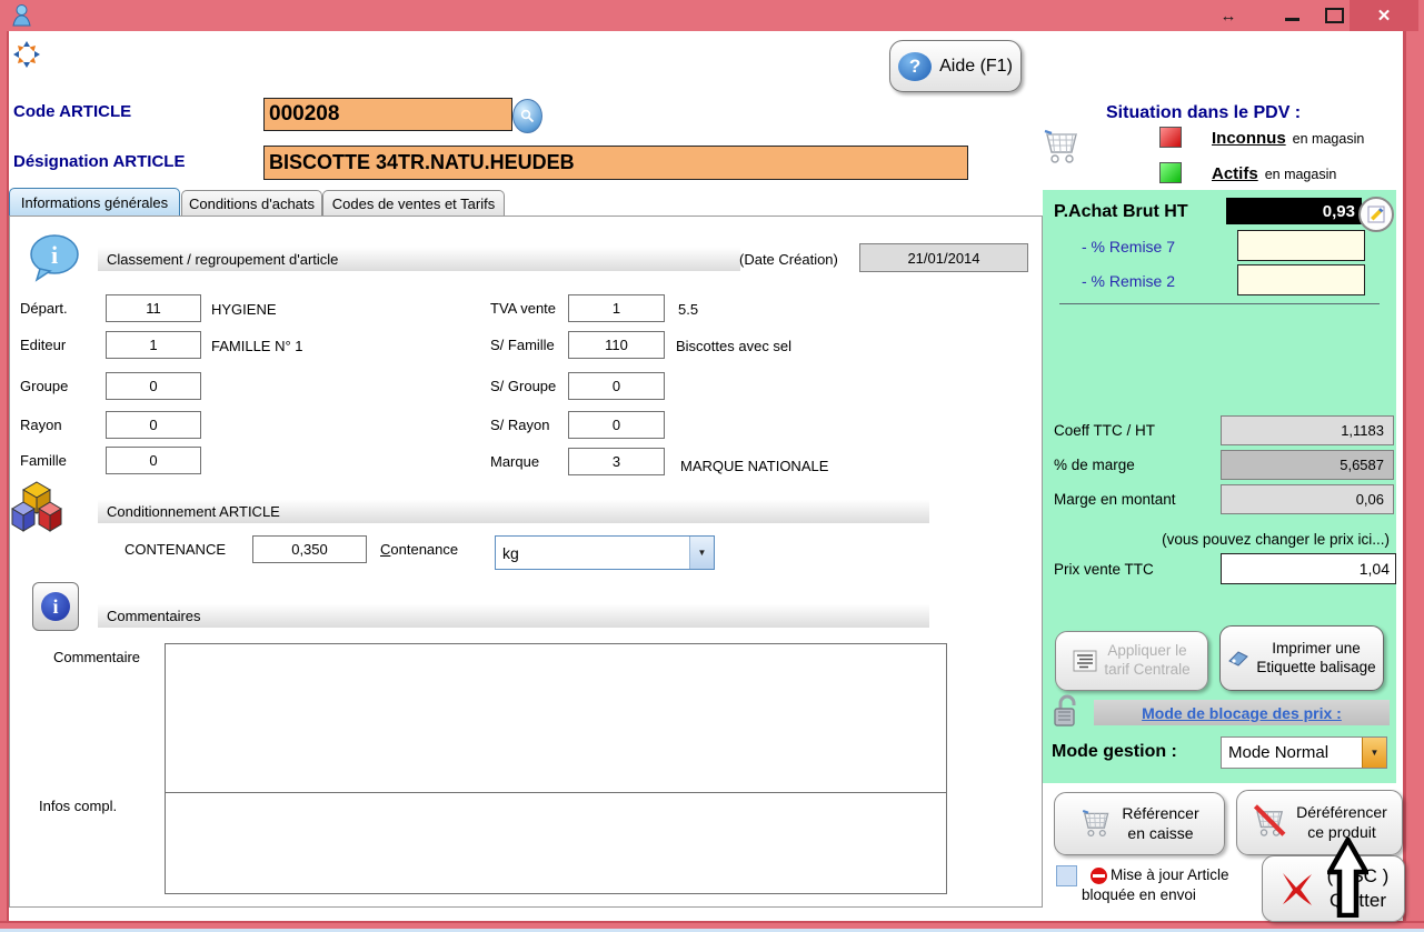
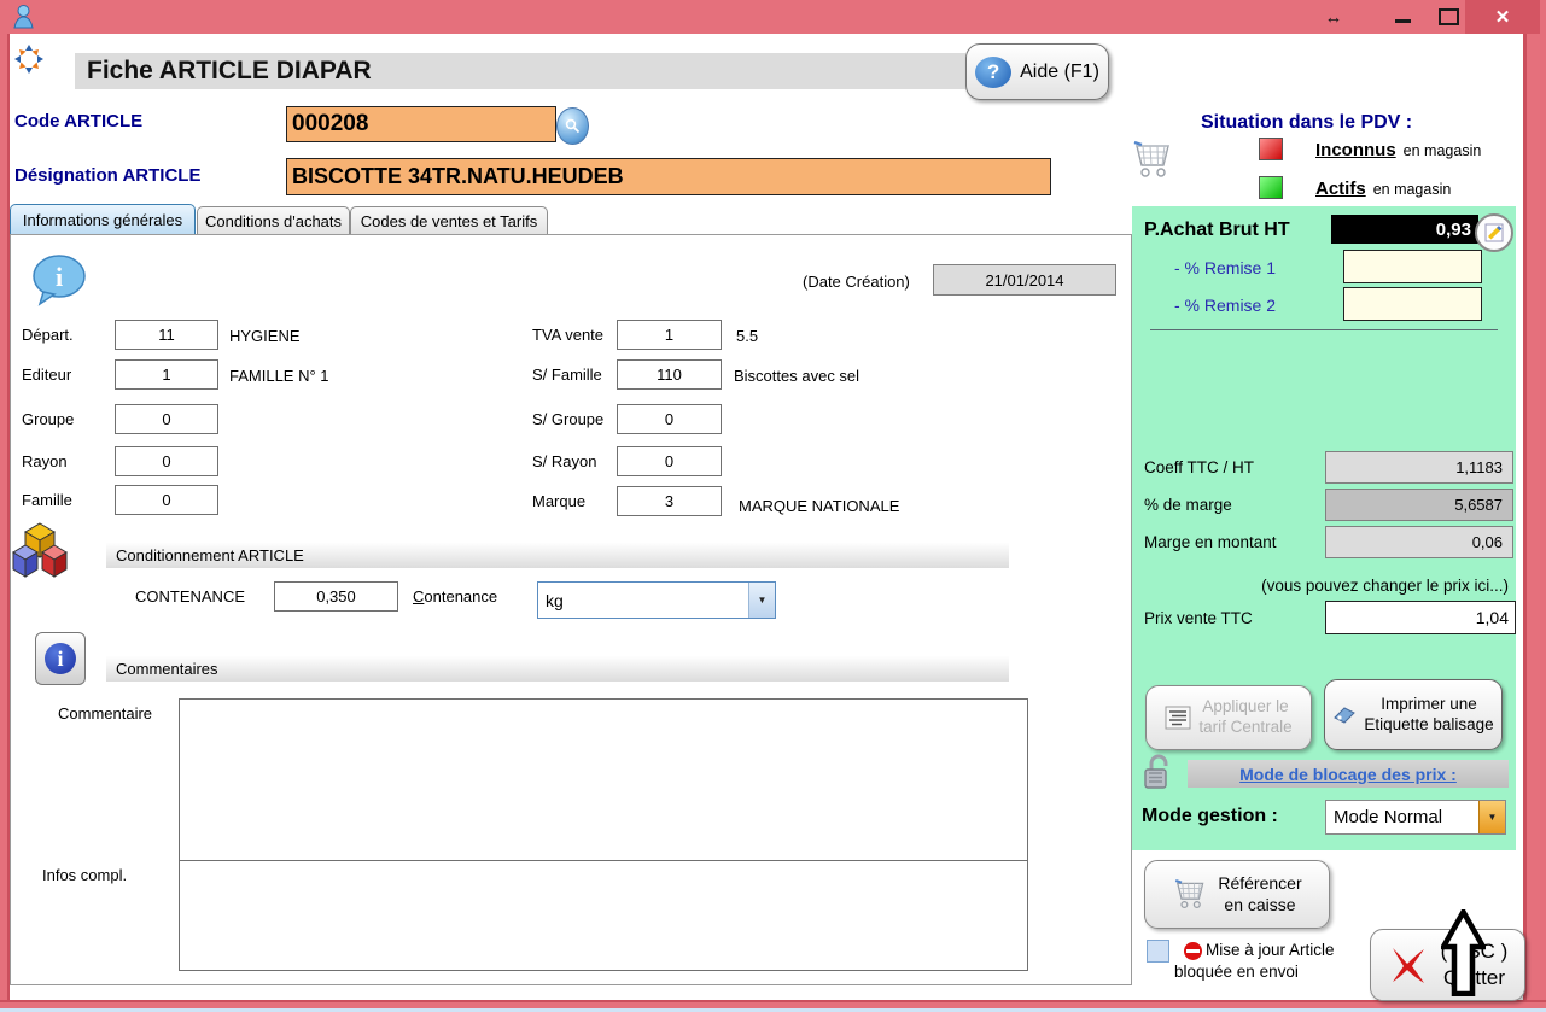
  ↔
  ✕
+ Fiche ARTICLE DIAPAR
  ?
  Aide (F1)
  Code ARTICLE
  000208
  Désignation ARTICLE
  BISCOTTE 34TR.NATU.HEUDEB
  Informations générales
  Conditions d'achats
  Codes de ventes et Tarifs
  i
- Classement / regroupement d'article
  (Date Création)
  21/01/2014
  Départ.
  11
  HYGIENE
  Editeur
  1
  FAMILLE N° 1
  Groupe
  0
  Rayon
  0
  Famille
  0
  TVA vente
  1
  5.5
  S/ Famille
  110
  Biscottes avec sel
  S/ Groupe
  0
  S/ Rayon
  0
  Marque
  3
  MARQUE NATIONALE
  Conditionnement ARTICLE
  CONTENANCE
  0,350
  Contenance
  kg
  ▼
  i
  Commentaires
  Commentaire
  Infos compl.
  Situation dans le PDV :
  Inconnus
  en magasin
  Actifs
  en magasin
  P.Achat Brut HT
  0,93
- - % Remise 7
+ - % Remise 1
  - % Remise 2
  Coeff TTC / HT
  1,1183
  % de marge
  5,6587
  Marge en montant
  0,06
  (vous pouvez changer le prix ici...)
  Prix vente TTC
  1,04
  Appliquer le
  tarif Centrale
  Imprimer une
  Etiquette balisage
  Mode de blocage des prix :
  Mode gestion :
  Mode Normal
  ▼
  Référencer
  en caisse
- Déréférencer
- ce produit
  Mise à jour Article
  bloquée en envoi
  Qtter
